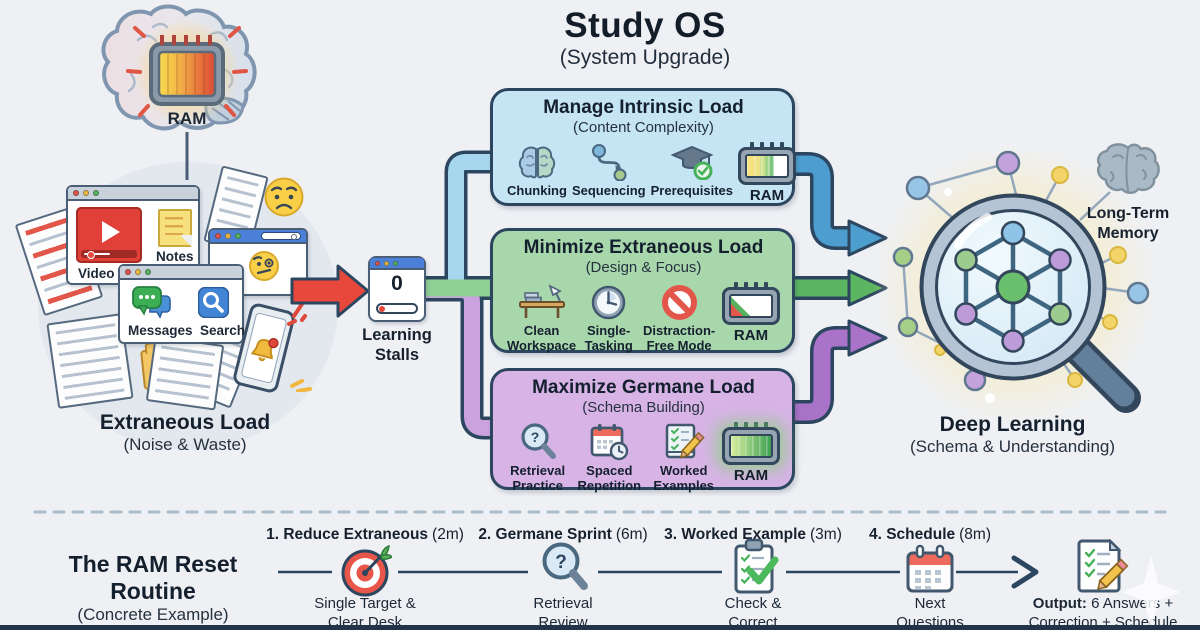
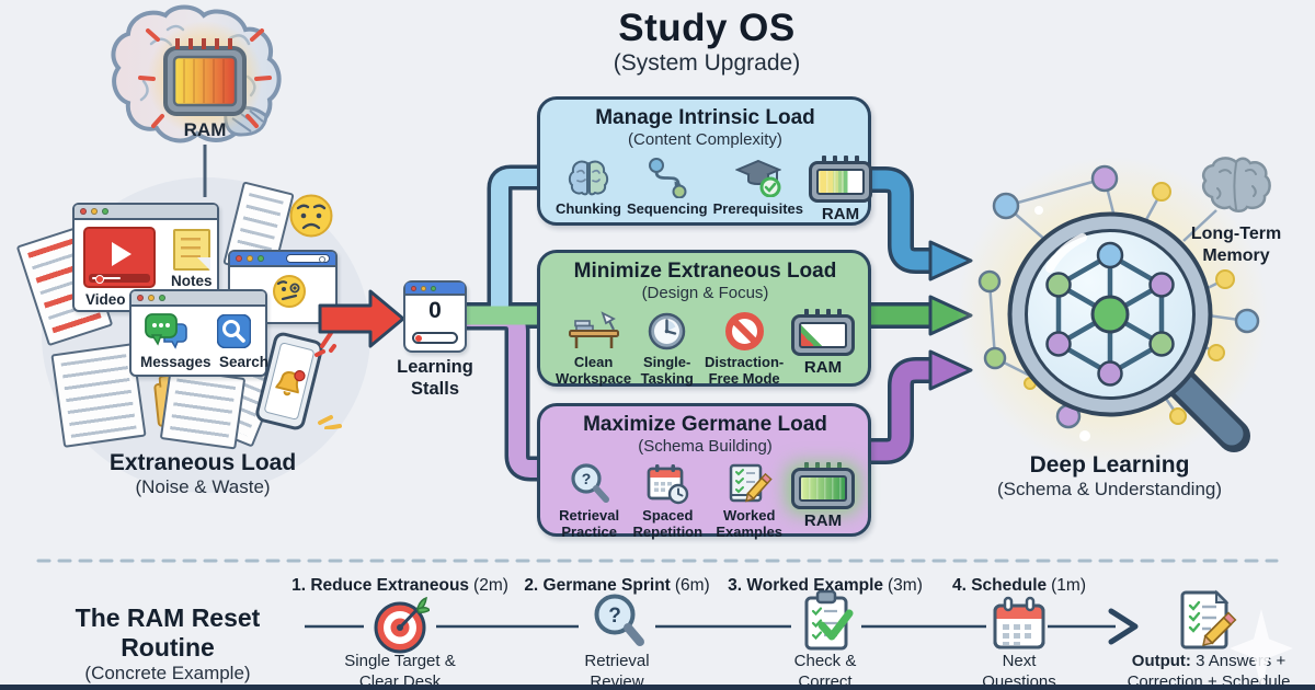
  Study OS
  (System Upgrade)
  RAM
  Video
  Notes
  Messages
  Search
  Extraneous Load
  (Noise & Waste)
  0
  Learning
  Stalls
  Manage Intrinsic Load
  (Content Complexity)
  Chunking
  Sequencing
  Prerequisites
  RAM
  Minimize Extraneous Load
  (Design & Focus)
  Clean Workspace
  Single-Tasking
  Distraction-Free Mode
  RAM
  Maximize Germane Load
  (Schema Building)
  ?
  Retrieval Practice
  Spaced Repetition
  Worked Examples
  RAM
  Long-Term
  Memory
  Deep Learning
  (Schema & Understanding)
  The RAM Reset Routine
  (Concrete Example)
  1. Reduce Extraneous (2m)
  2. Germane Sprint (6m)
  3. Worked Example (3m)
- 4. Schedule (8m)
+ 4. Schedule (1m)
  ?
  Single Target &
  Clear Desk
  Retrieval
  Review
  Check &
  Correct
  Next
  Questions
- Output: 6 Answers +
+ Output: 3 Answers +
  Correction + Schedule
